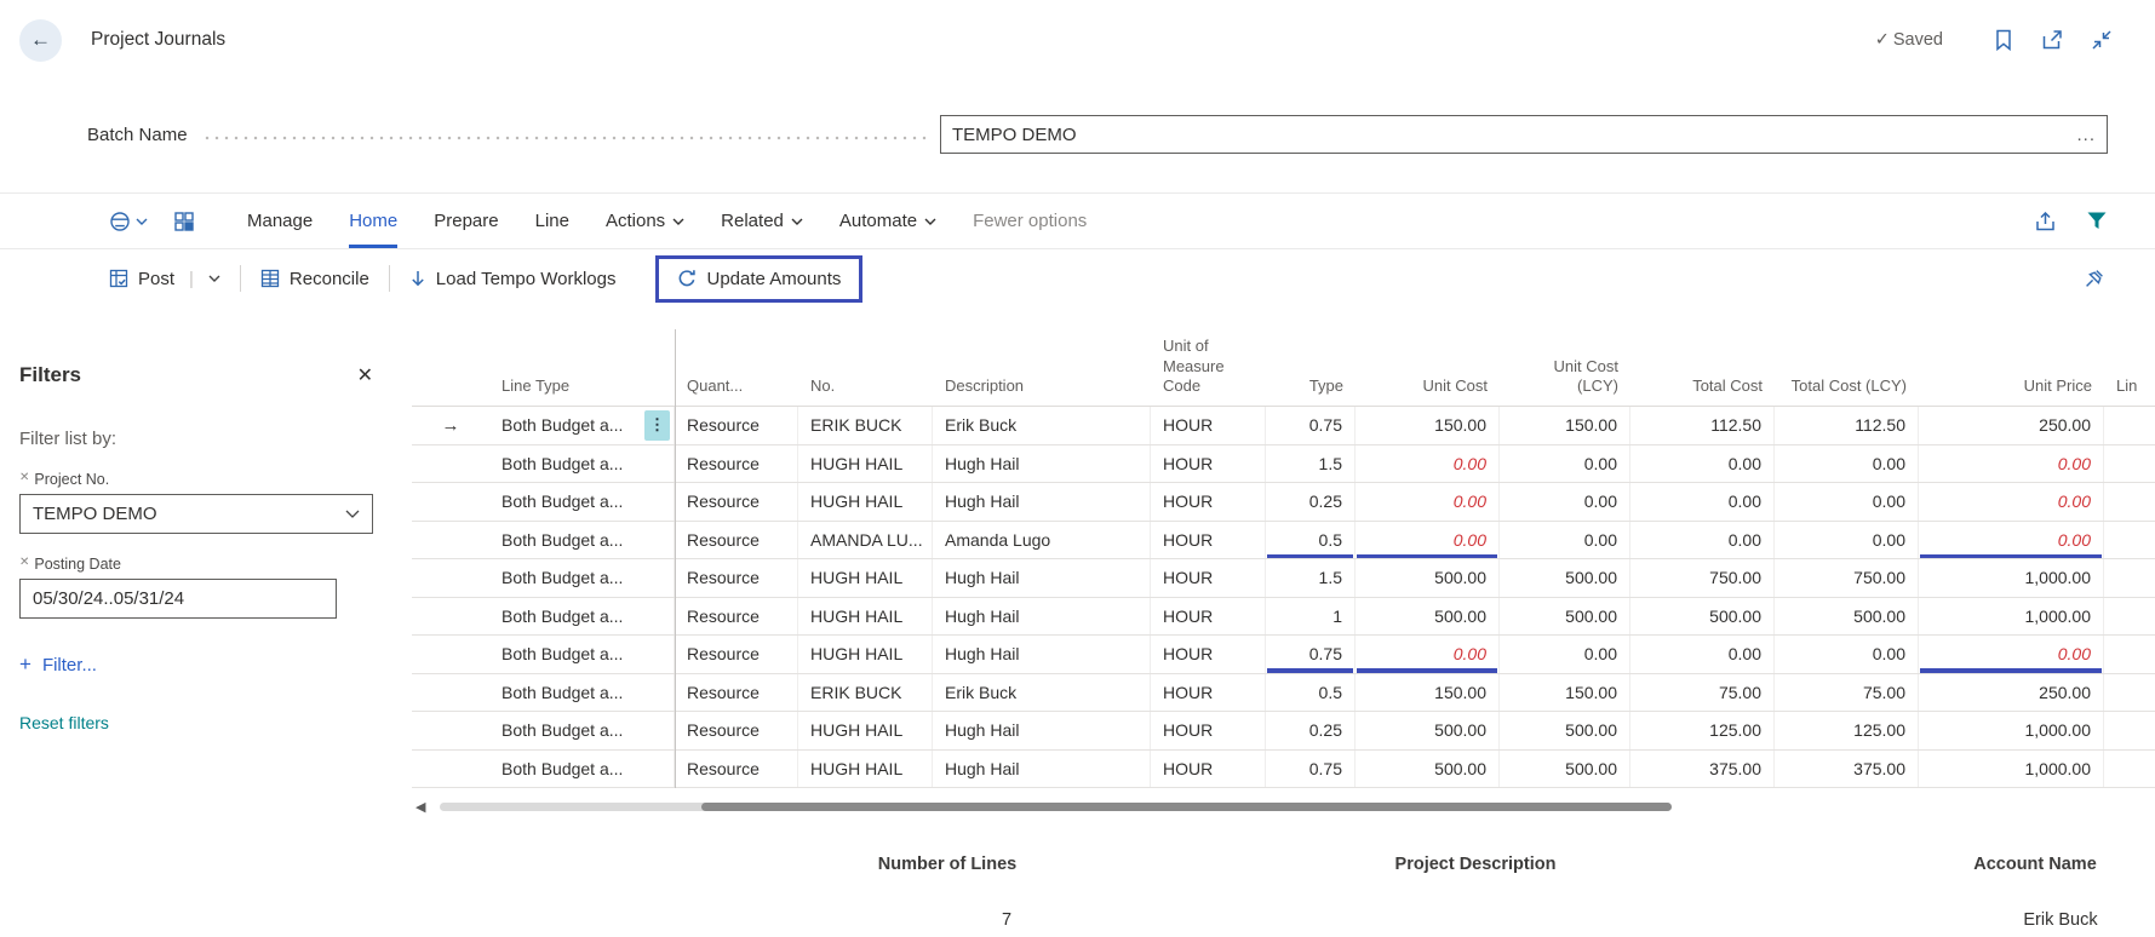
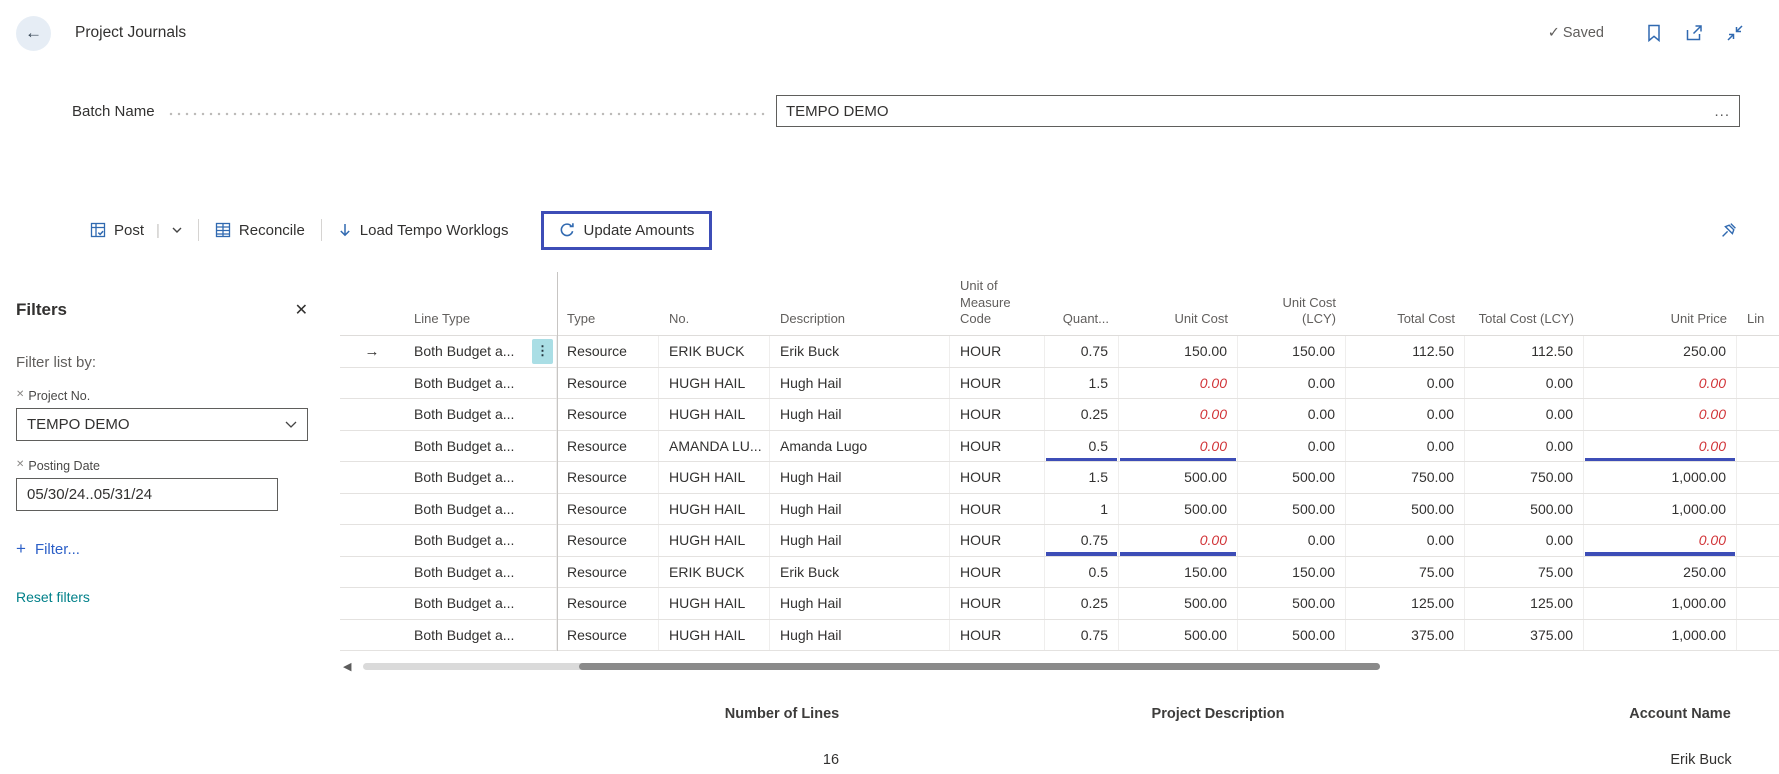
  ←
  Project Journals
  ✓
  Saved
  Batch Name
  TEMPO DEMO
  ...
- Manage
- Home
- Prepare
- Line
- Actions
- Related
- Automate
- Fewer options
  Post
  |
  Reconcile
  Load Tempo Worklogs
  Update Amounts
  Filters
  ✕
  Filter list by:
  ✕
  Project No.
  TEMPO DEMO
  ✕
  Posting Date
  05/30/24..05/31/24
  +
  Filter...
  Reset filters
  Line Type
- Quant...
+ Type
  No.
  Description
  Unit of Measure Code
- Type
+ Quant...
  Unit Cost
  Unit Cost (LCY)
  Total Cost
  Total Cost (LCY)
  Unit Price
  Lin
  →
  Both Budget a...
  ⋮
  Resource
  ERIK BUCK
  Erik Buck
  HOUR
  0.75
  150.00
  150.00
  112.50
  112.50
  250.00
  Both Budget a...
  Resource
  HUGH HAIL
  Hugh Hail
  HOUR
  1.5
  0.00
  0.00
  0.00
  0.00
  0.00
  Both Budget a...
  Resource
  HUGH HAIL
  Hugh Hail
  HOUR
  0.25
  0.00
  0.00
  0.00
  0.00
  0.00
  Both Budget a...
  Resource
  AMANDA LU...
  Amanda Lugo
  HOUR
  0.5
  0.00
  0.00
  0.00
  0.00
  0.00
  Both Budget a...
  Resource
  HUGH HAIL
  Hugh Hail
  HOUR
  1.5
  500.00
  500.00
  750.00
  750.00
  1,000.00
  Both Budget a...
  Resource
  HUGH HAIL
  Hugh Hail
  HOUR
  1
  500.00
  500.00
  500.00
  500.00
  1,000.00
  Both Budget a...
  Resource
  HUGH HAIL
  Hugh Hail
  HOUR
  0.75
  0.00
  0.00
  0.00
  0.00
  0.00
  Both Budget a...
  Resource
  ERIK BUCK
  Erik Buck
  HOUR
  0.5
  150.00
  150.00
  75.00
  75.00
  250.00
  Both Budget a...
  Resource
  HUGH HAIL
  Hugh Hail
  HOUR
  0.25
  500.00
  500.00
  125.00
  125.00
  1,000.00
  Both Budget a...
  Resource
  HUGH HAIL
  Hugh Hail
  HOUR
  0.75
  500.00
  500.00
  375.00
  375.00
  1,000.00
  ◀
  Number of Lines
- 7
+ 16
  Project Description
  Account Name
  Erik Buck
